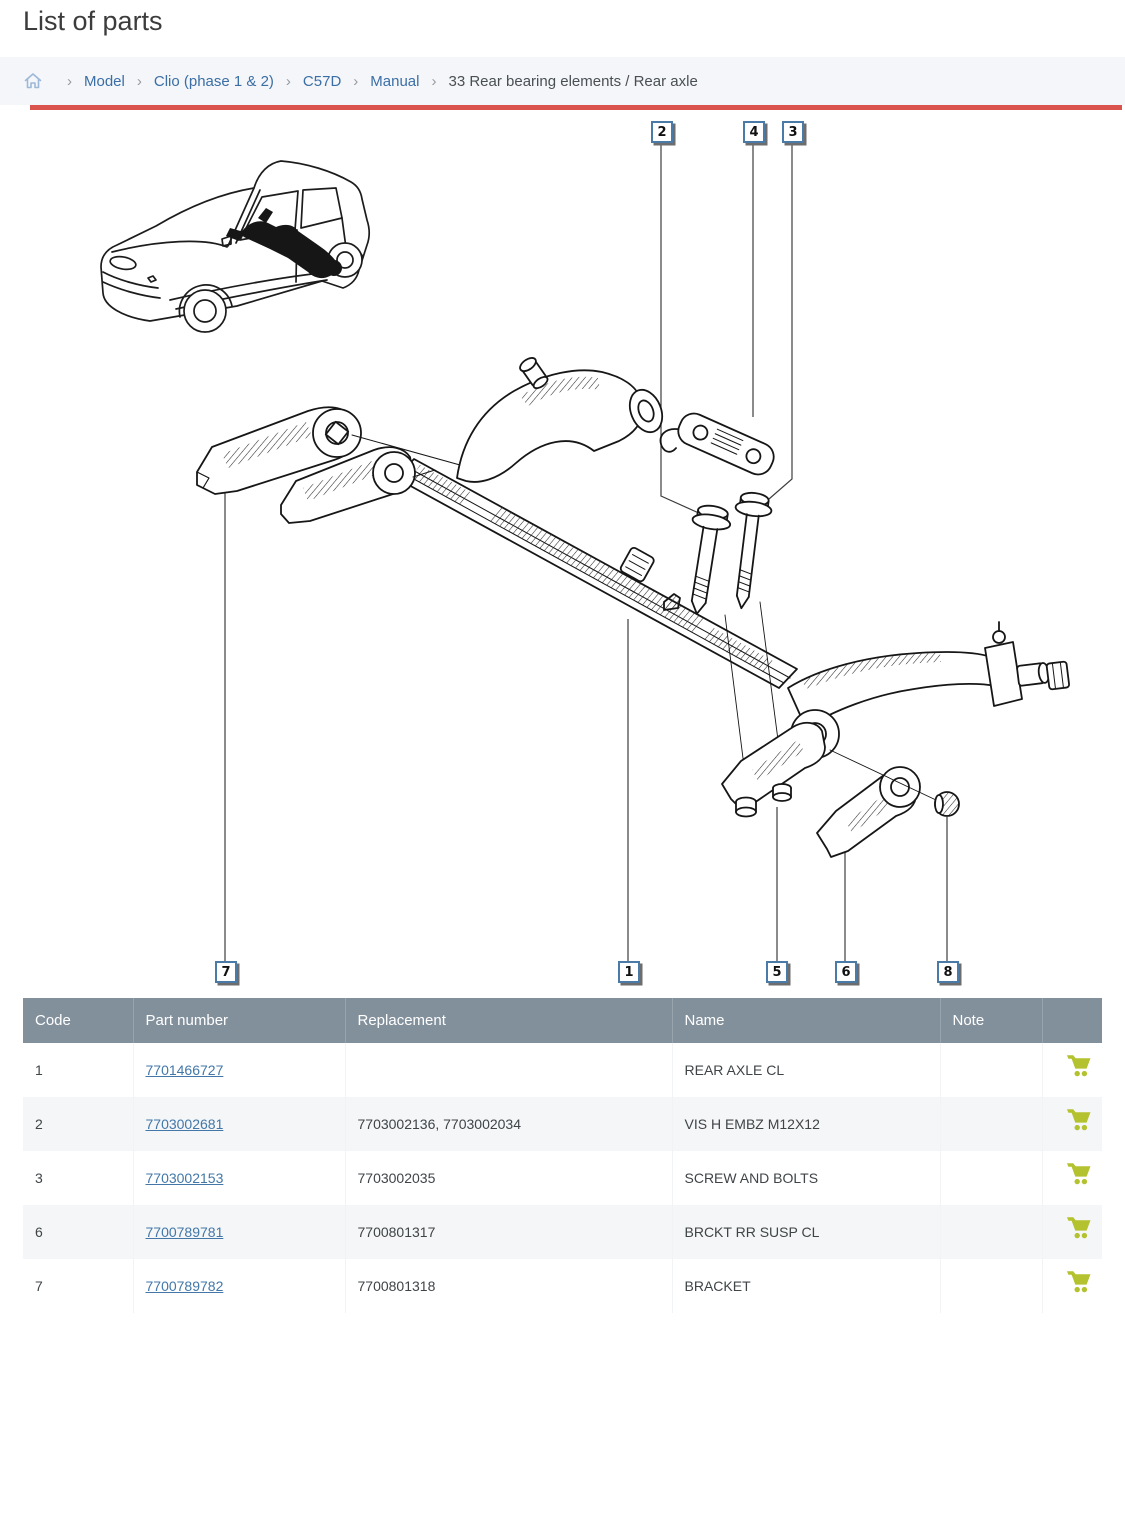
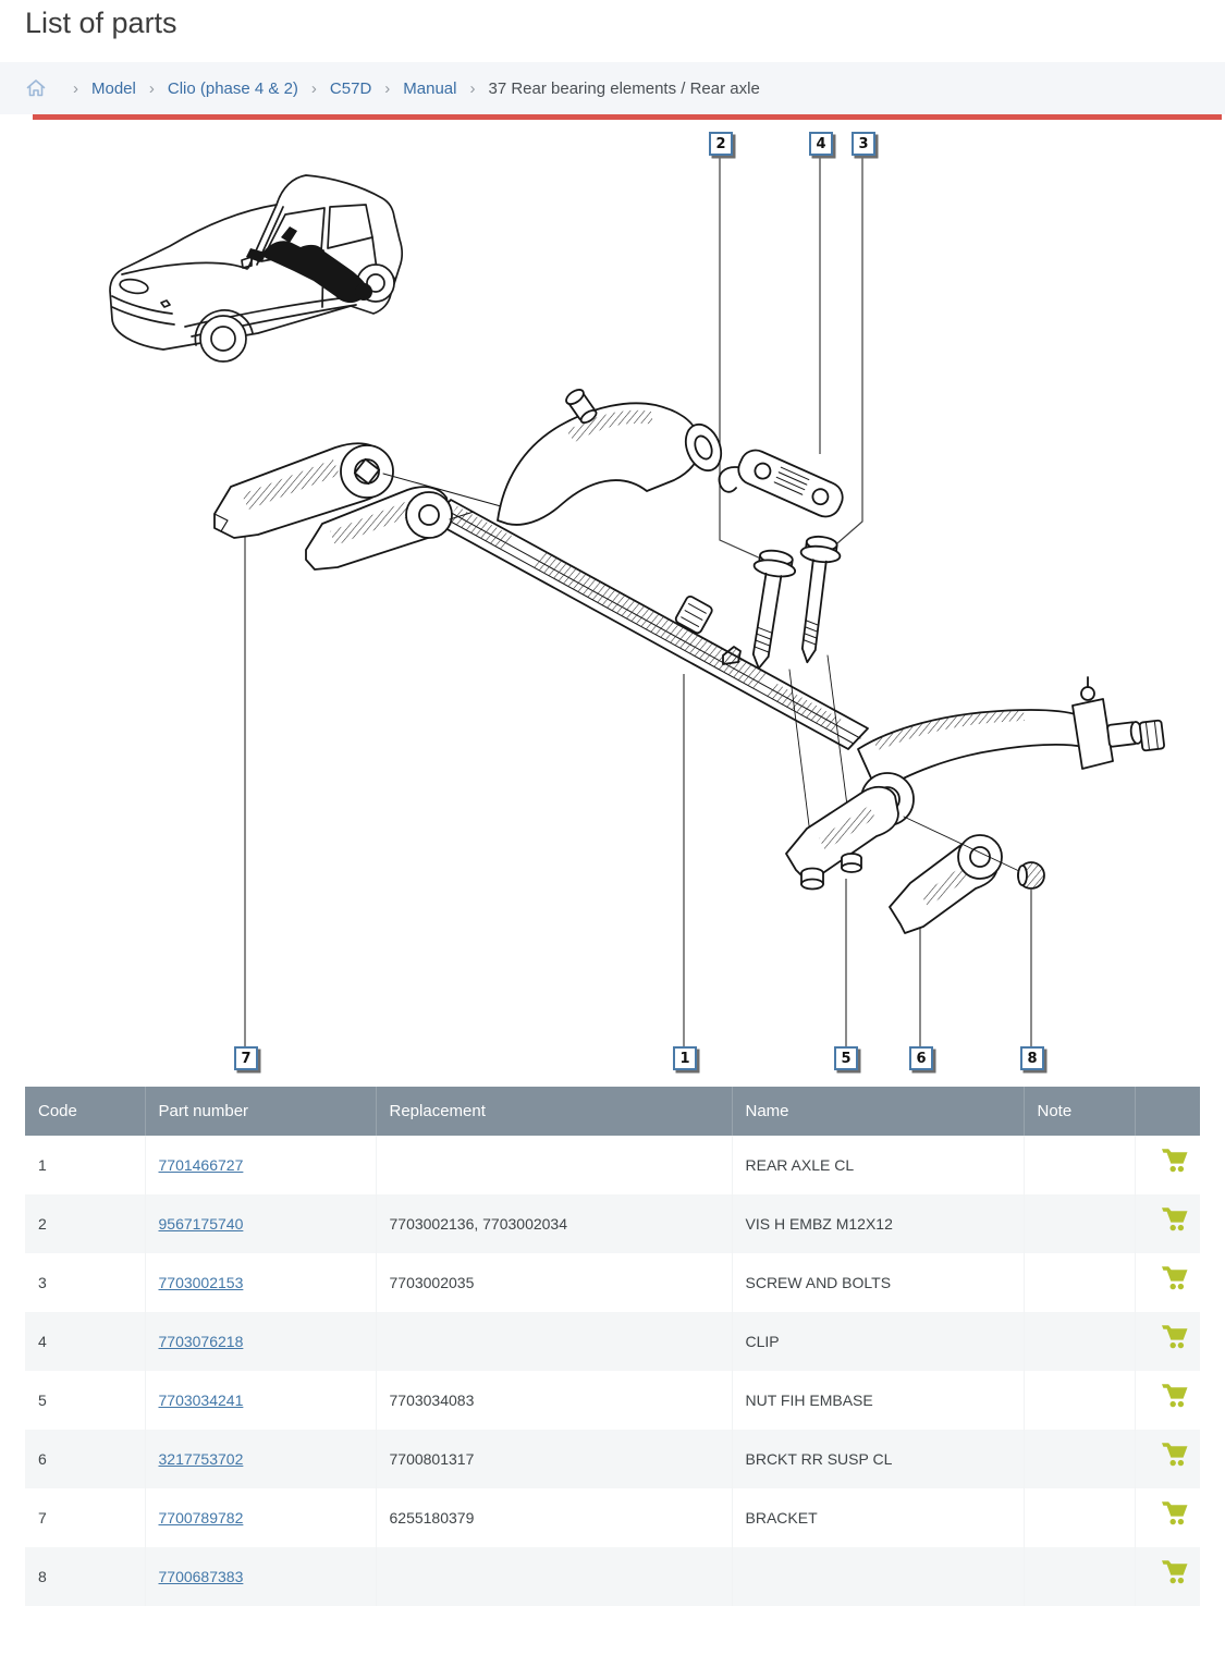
  List of parts
  ›
  Model
  ›
- Clio (phase 1 & 2)
+ Clio (phase 4 & 2)
  ›
  C57D
  ›
  Manual
  ›
- 33 Rear bearing elements / Rear axle
+ 37 Rear bearing elements / Rear axle
  2
  4
  3
  7
  1
  5
  6
  8
  Code	Part number	Replacement	Name	Note
  1	7701466727		REAR AXLE CL
- 2	7703002681	7703002136, 7703002034	VIS H EMBZ M12X12
+ 2	9567175740	7703002136, 7703002034	VIS H EMBZ M12X12
  3	7703002153	7703002035	SCREW AND BOLTS
+ 4	7703076218		CLIP
+ 5	7703034241	7703034083	NUT FIH EMBASE
- 6	7700789781	7700801317	BRCKT RR SUSP CL
+ 6	3217753702	7700801317	BRCKT RR SUSP CL
- 7	7700789782	7700801318	BRACKET
+ 7	7700789782	6255180379	BRACKET
+ 8	7700687383
